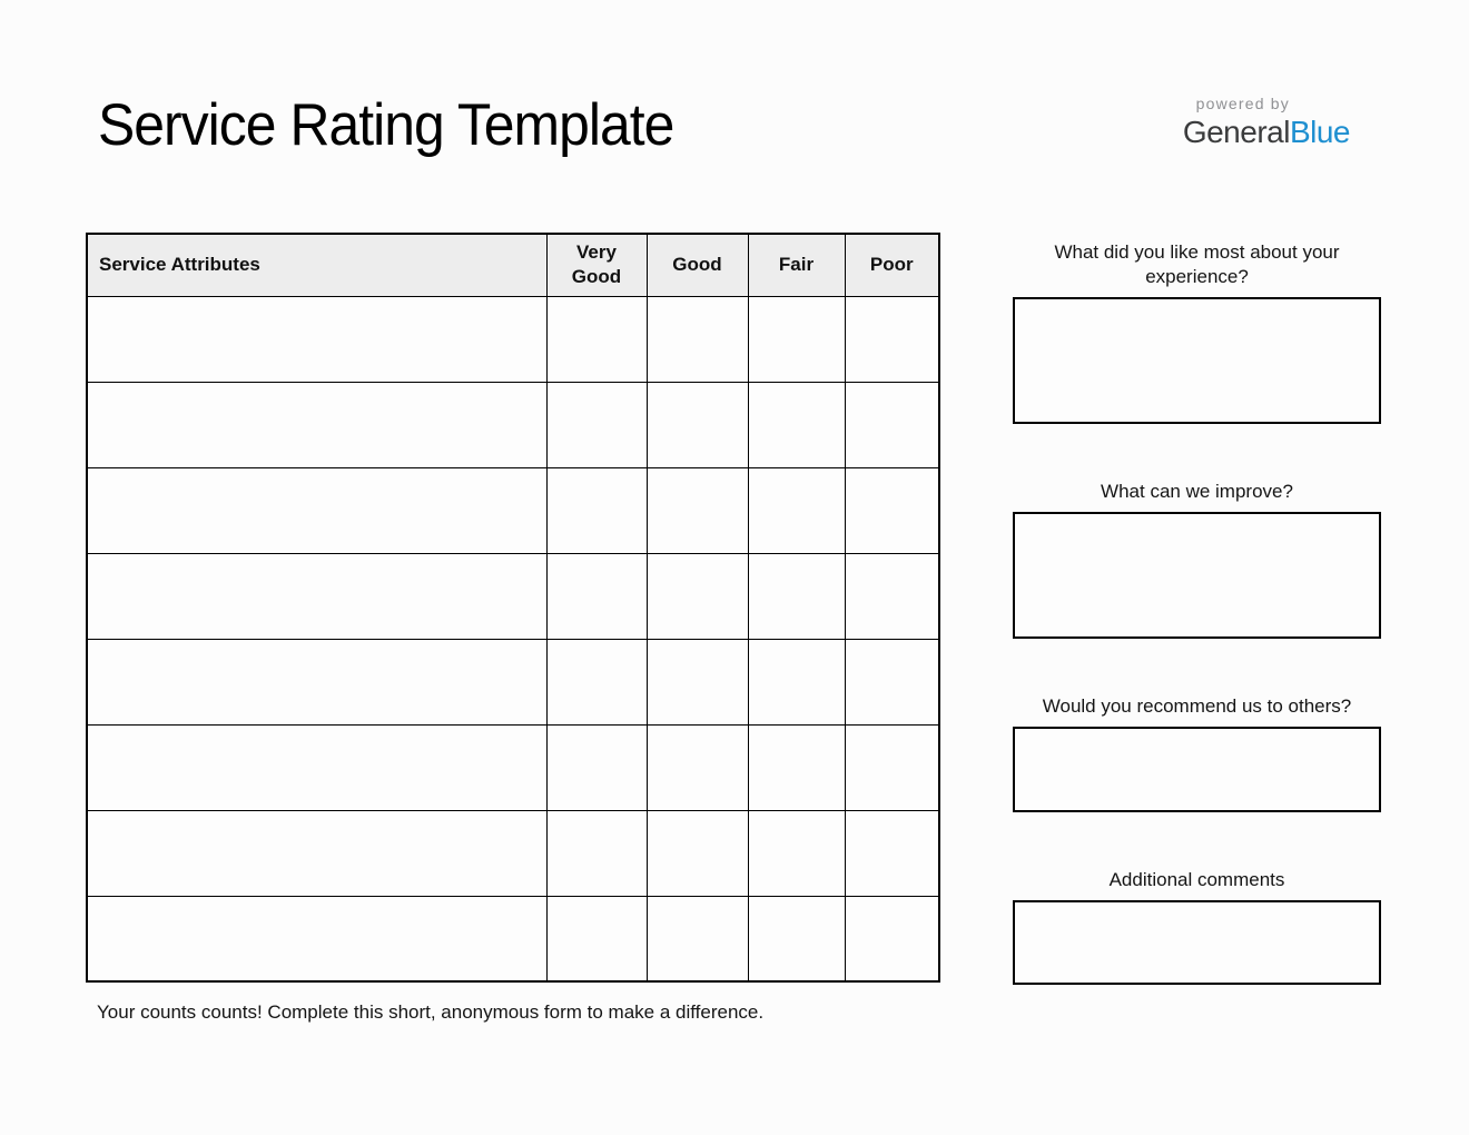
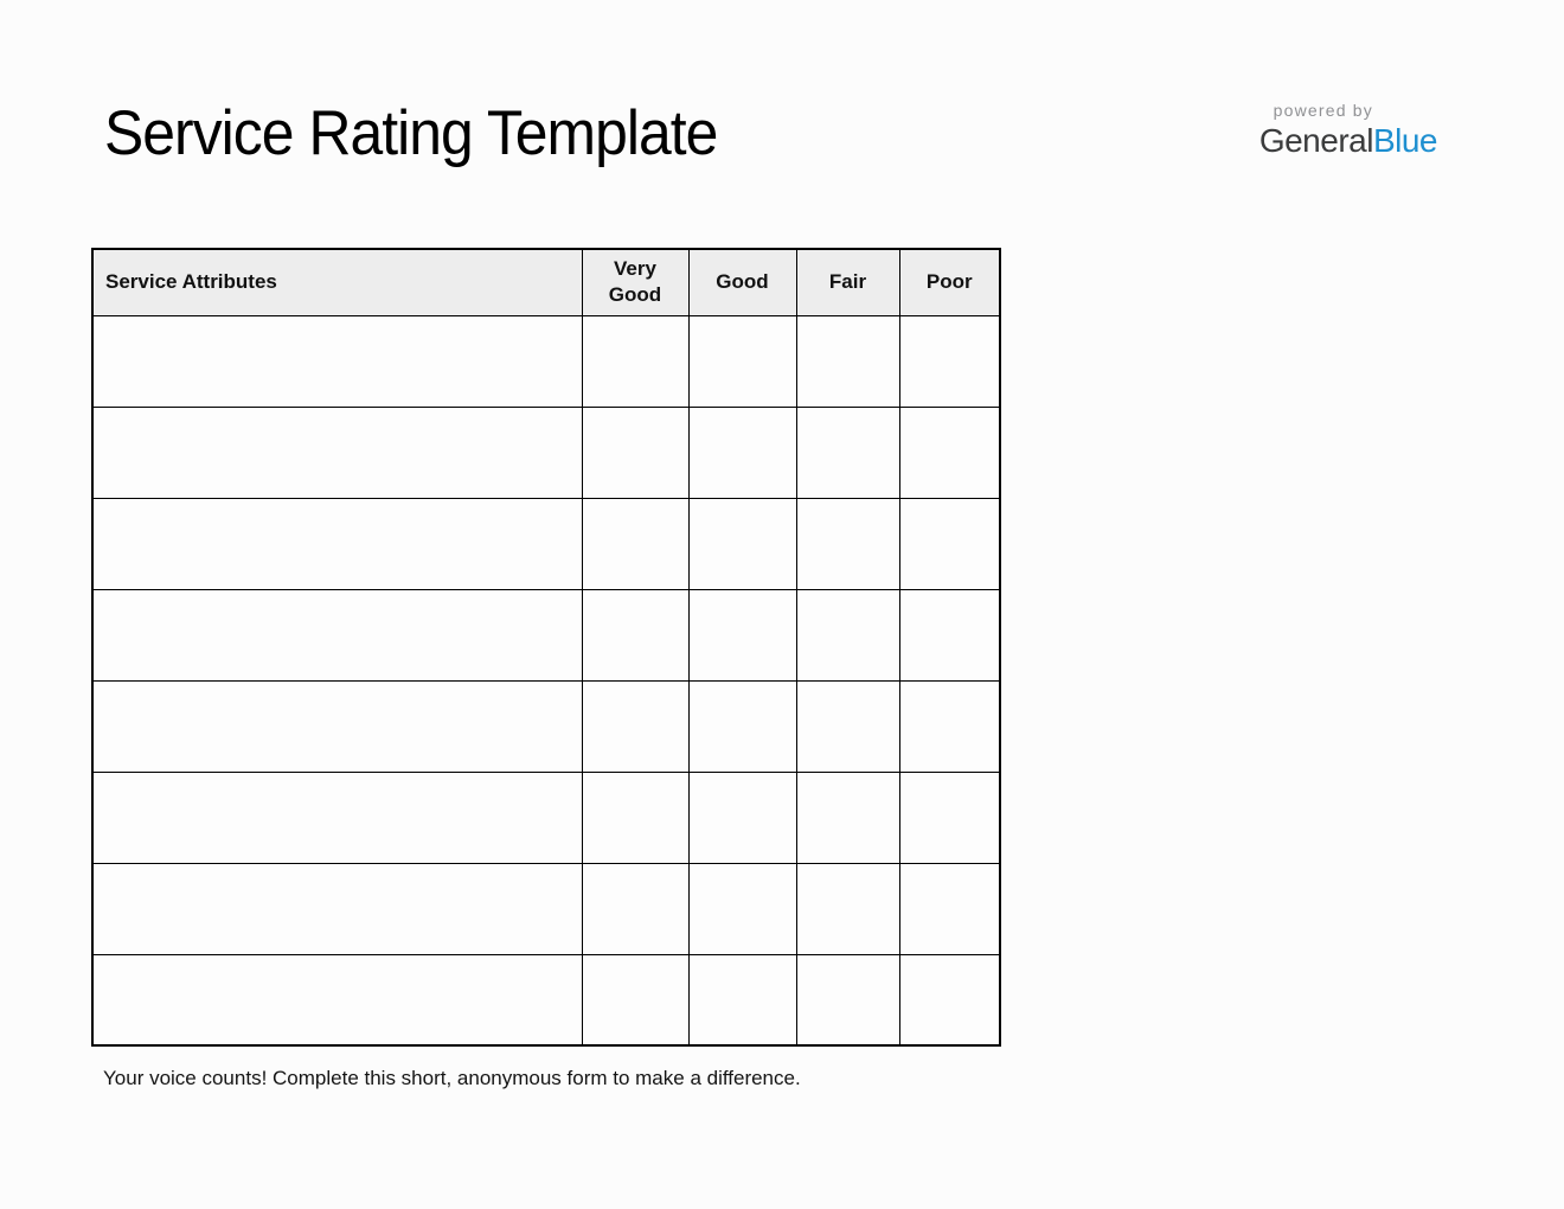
  Service Rating Template
  powered by
  GeneralBlue
  Service Attributes	Very Good	Good	Fair	Poor
- What did you like most about your experience?
- What can we improve?
- Would you recommend us to others?
- Additional comments
- Your counts counts! Complete this short, anonymous form to make a difference.
+ Your voice counts! Complete this short, anonymous form to make a difference.
